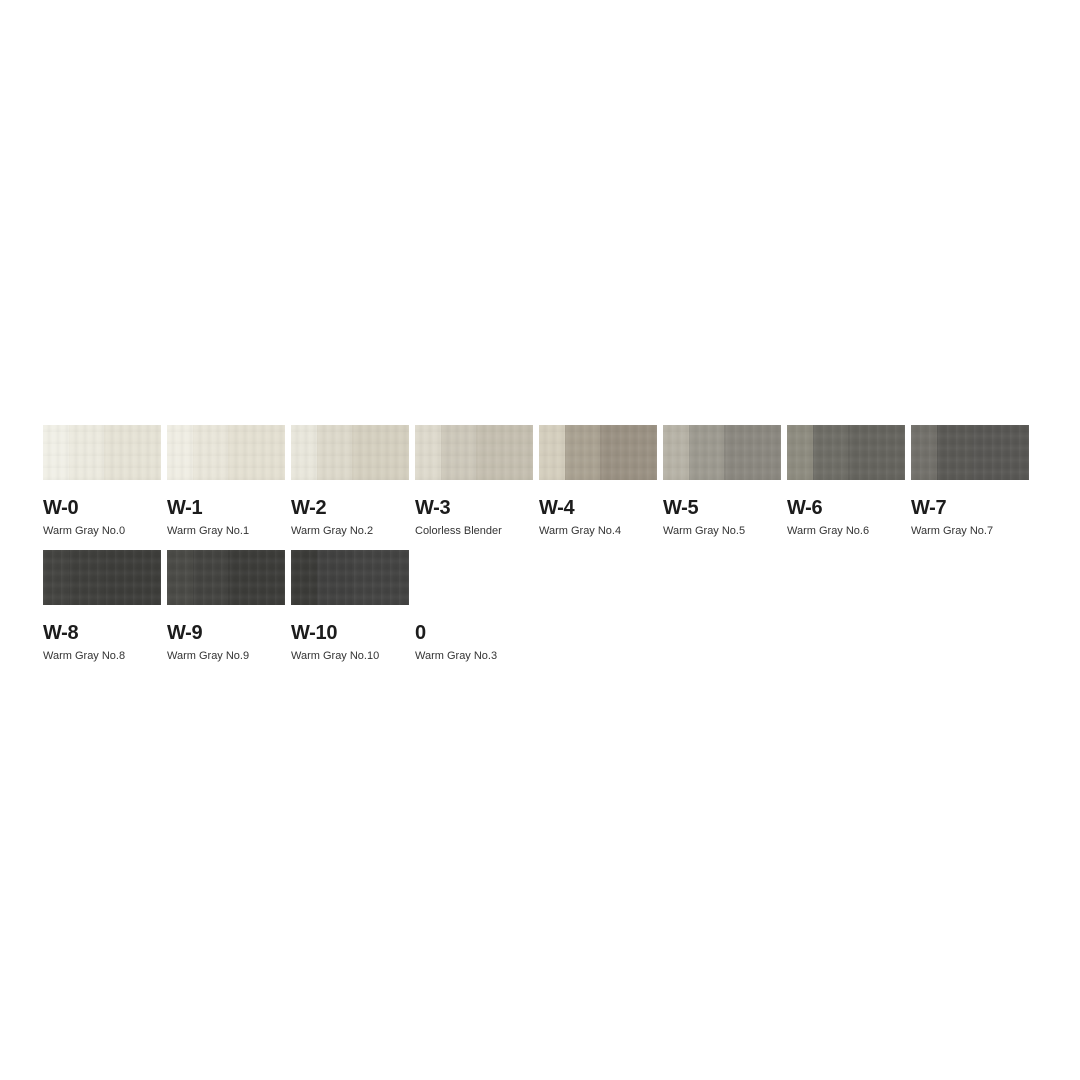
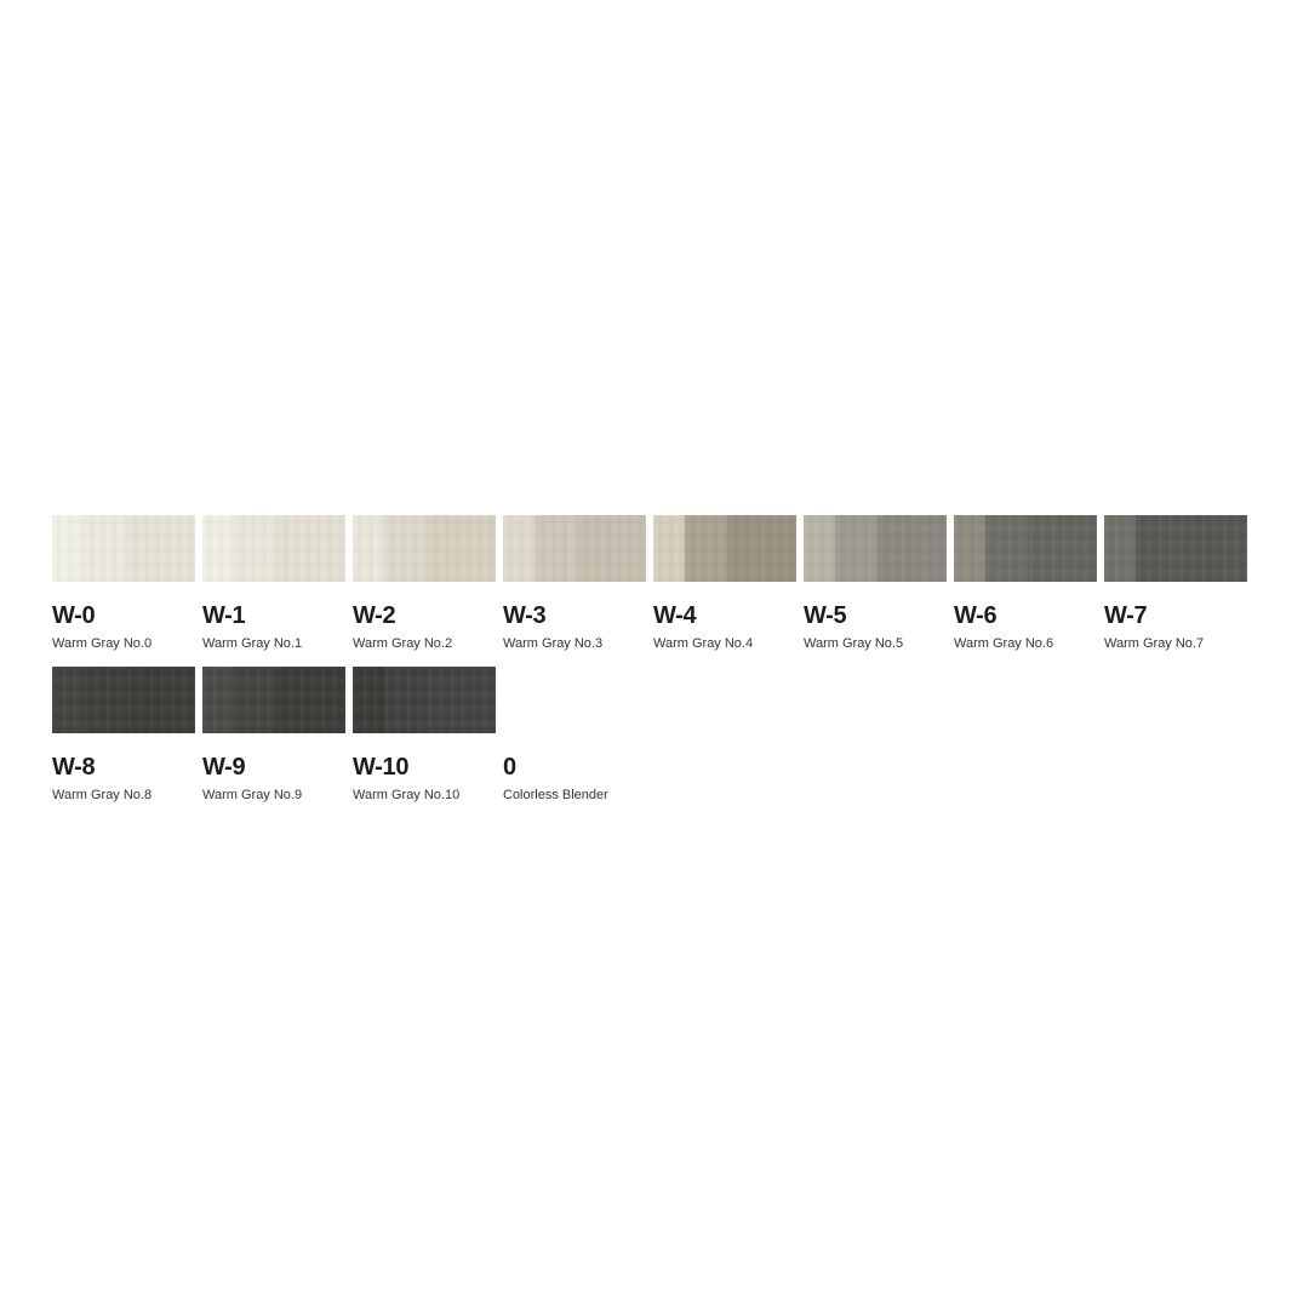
  W-0
  Warm Gray No.0
  W-1
  Warm Gray No.1
  W-2
  Warm Gray No.2
  W-3
- Colorless Blender
+ Warm Gray No.3
  W-4
  Warm Gray No.4
  W-5
  Warm Gray No.5
  W-6
  Warm Gray No.6
  W-7
  Warm Gray No.7
  W-8
  Warm Gray No.8
  W-9
  Warm Gray No.9
  W-10
  Warm Gray No.10
  0
- Warm Gray No.3
+ Colorless Blender
